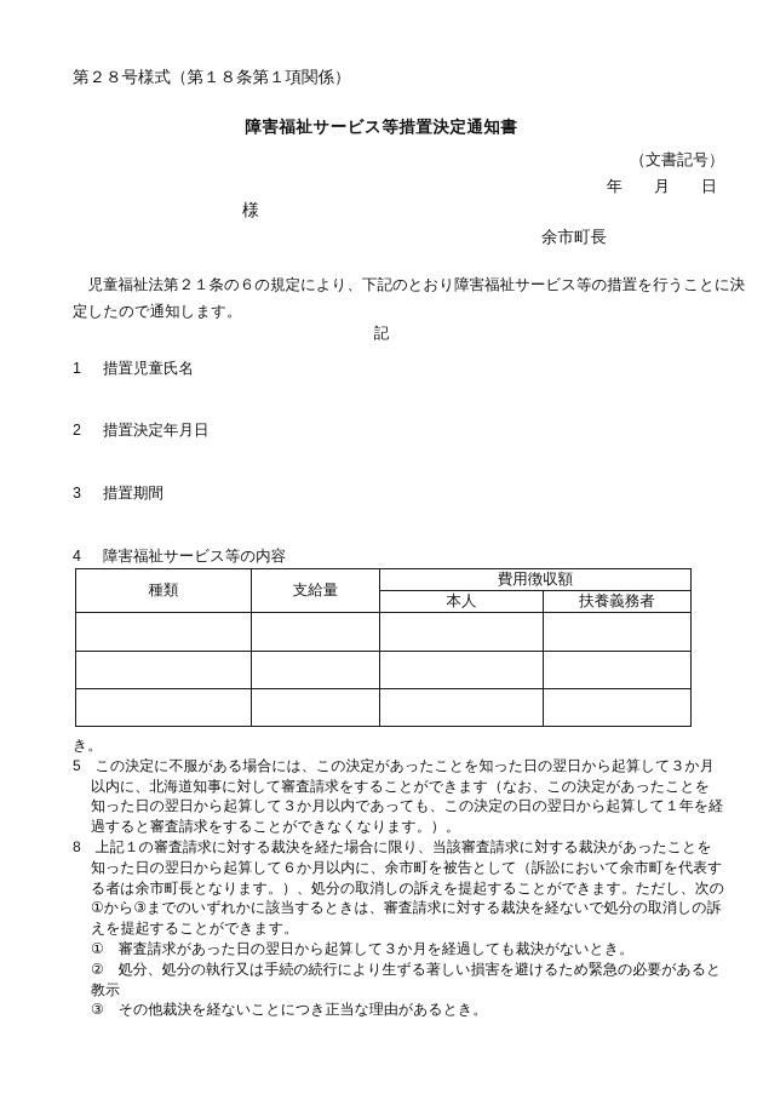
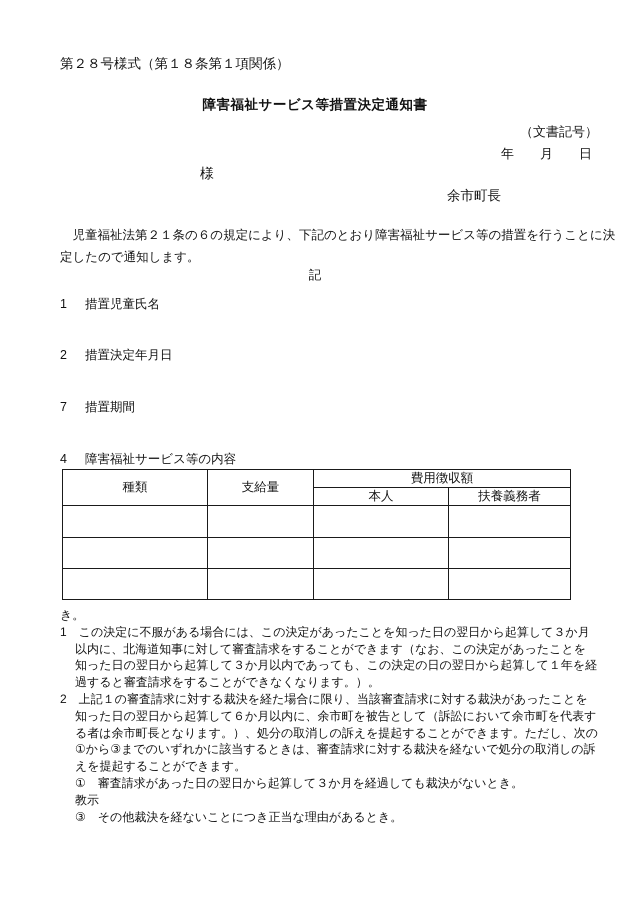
  第２８号様式（第１８条第１項関係）
  障害福祉サービス等措置決定通知書
  （文書記号）
  年 月 日
  様
  余市町長
  児童福祉法第２１条の６の規定により、下記のとおり障害福祉サービス等の措置を行うことに決
  定したので通知します。
  記
  1
  措置児童氏名
  2
  措置決定年月日
- 3
+ 7
  措置期間
  4
  障害福祉サービス等の内容
  種類	支給量	費用徴収額
  本人	扶養義務者
  き。
- 5 この決定に不服がある場合には、この決定があったことを知った日の翌日から起算して３か月
+ 1 この決定に不服がある場合には、この決定があったことを知った日の翌日から起算して３か月
  以内に、北海道知事に対して審査請求をすることができます（なお、この決定があったことを
  知った日の翌日から起算して３か月以内であっても、この決定の日の翌日から起算して１年を経
  過すると審査請求をすることができなくなります。）。
- 8 上記１の審査請求に対する裁決を経た場合に限り、当該審査請求に対する裁決があったことを
+ 2 上記１の審査請求に対する裁決を経た場合に限り、当該審査請求に対する裁決があったことを
  知った日の翌日から起算して６か月以内に、余市町を被告として（訴訟において余市町を代表す
  る者は余市町長となります。）、処分の取消しの訴えを提起することができます。ただし、次の
  ①から③までのいずれかに該当するときは、審査請求に対する裁決を経ないで処分の取消しの訴
  えを提起することができます。
  ① 審査請求があった日の翌日から起算して３か月を経過しても裁決がないとき。
- ② 処分、処分の執行又は手続の続行により生ずる著しい損害を避けるため緊急の必要があると
  教示
  ③ その他裁決を経ないことにつき正当な理由があるとき。
